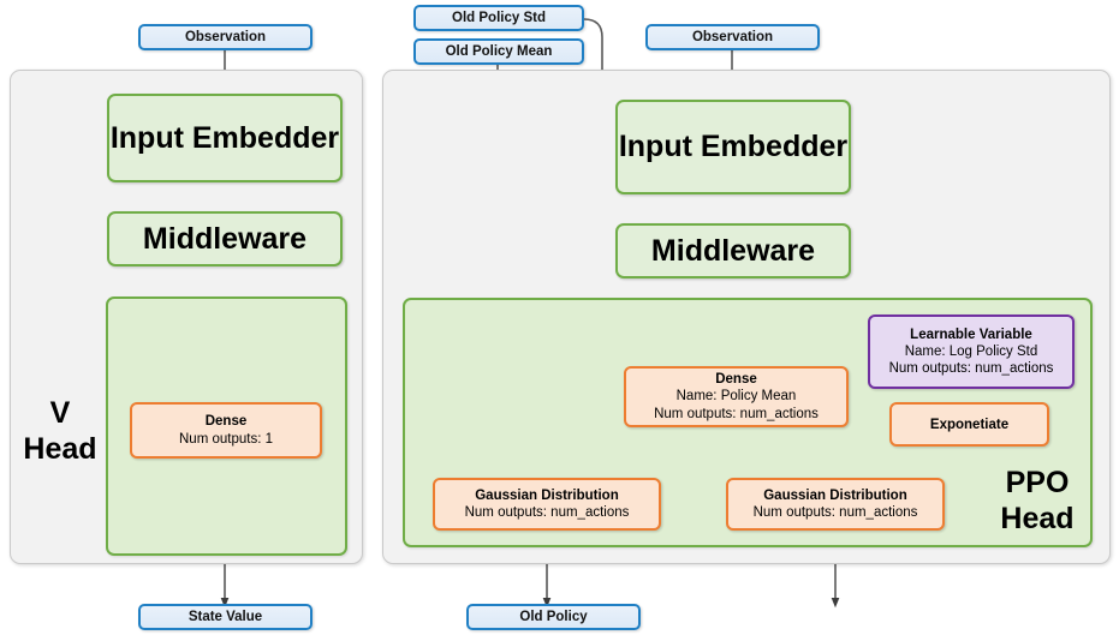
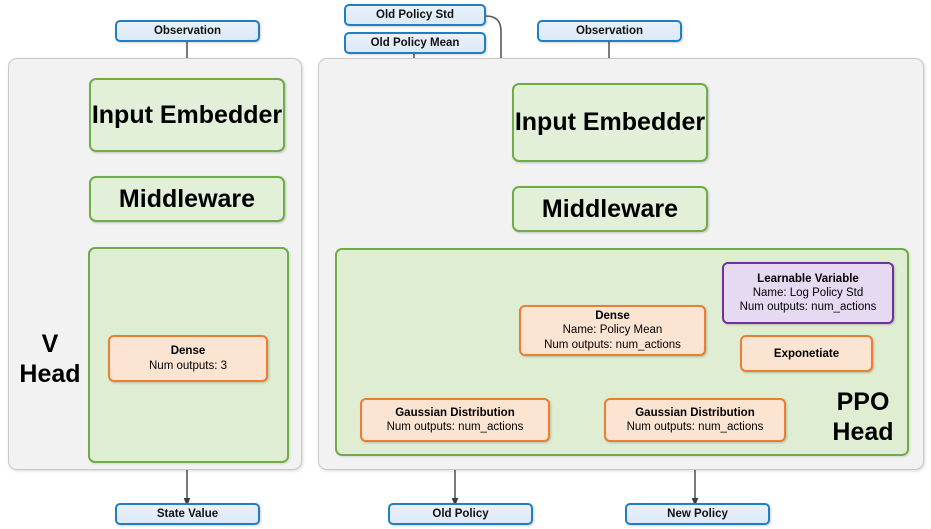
  V
  Head
  Input Embedder
  Middleware
  Dense
- Num outputs: 1
+ Num outputs: 3
  Input Embedder
  Middleware
  PPO
  Head
  Dense
  Name: Policy Mean
  Num outputs: num_actions
  Learnable Variable
  Name: Log Policy Std
  Num outputs: num_actions
  Exponetiate
  Gaussian Distribution
  Num outputs: num_actions
  Gaussian Distribution
  Num outputs: num_actions
  Observation
  Old Policy Std
  Old Policy Mean
  Observation
  State Value
  Old Policy
+ New Policy
